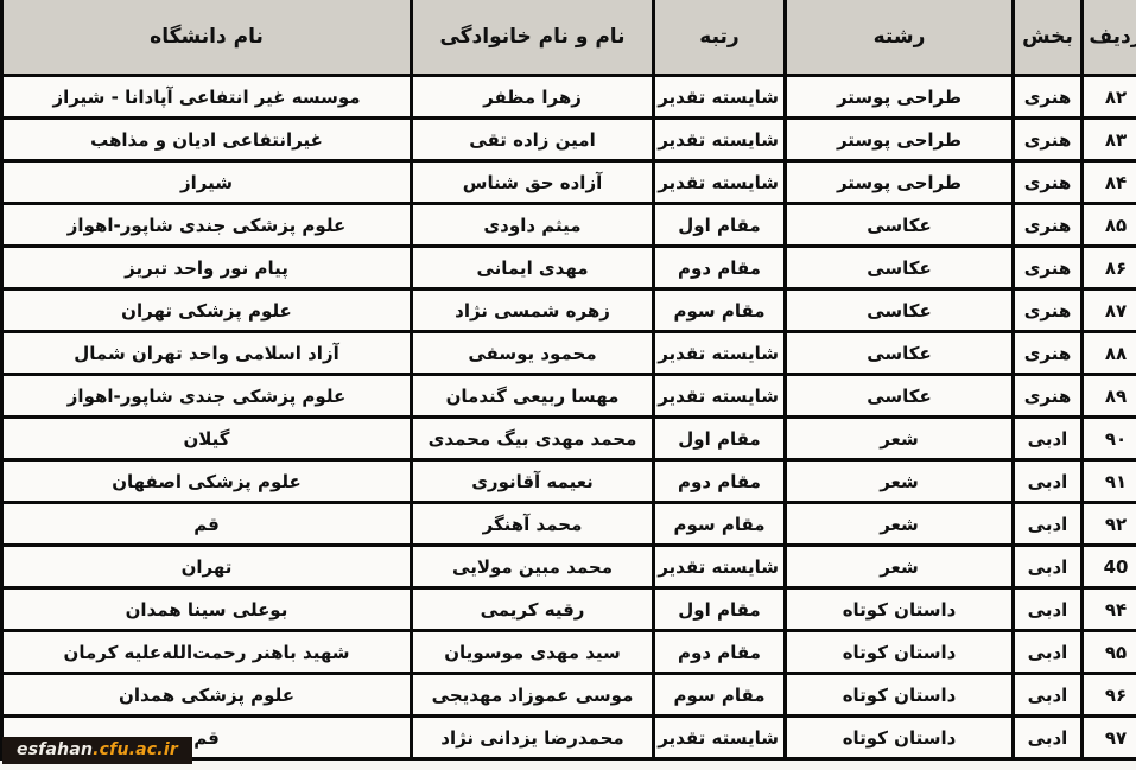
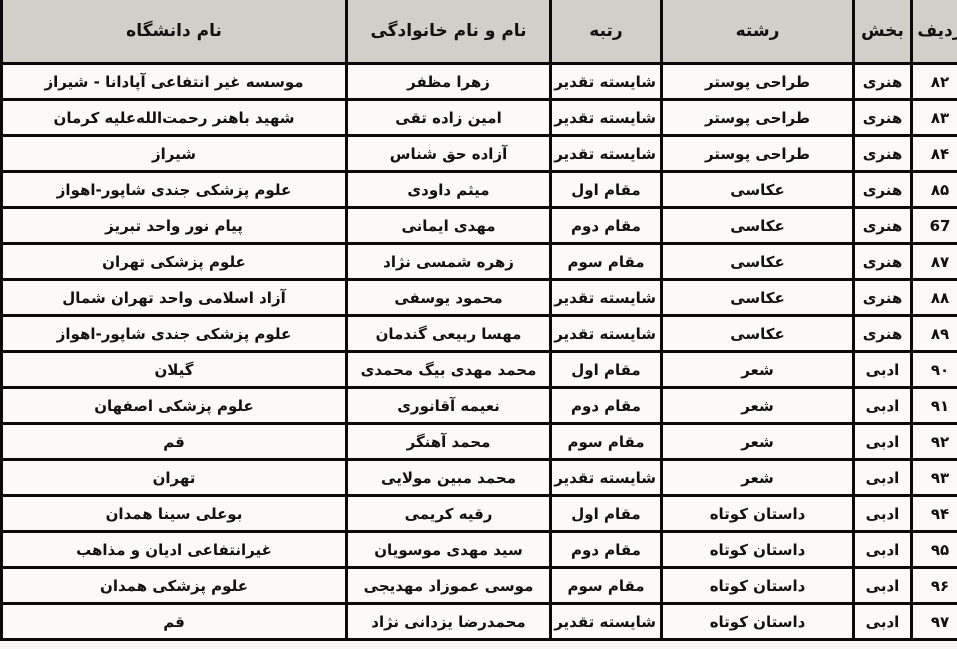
  دیف	بخش	رشته	رتبه	نام و نام خانوادگی	نام دانشگاه
  ۸۲	هنری	طراحی پوستر	شایسته تقدیر	زهرا مظفر	موسسه غیر انتفاعی آپادانا - شیراز
- ۸۳	هنری	طراحی پوستر	شایسته تقدیر	امین زاده تقی	غیرانتفاعی ادیان و مذاهب
+ ۸۳	هنری	طراحی پوستر	شایسته تقدیر	امین زاده تقی	شهید باهنر رحمت‌الله‌علیه کرمان
  ۸۴	هنری	طراحی پوستر	شایسته تقدیر	آزاده حق شناس	شیراز
  ۸۵	هنری	عکاسی	مقام اول	میثم داودی	علوم پزشکی جندی شاپور-اهواز
- ۸۶	هنری	عکاسی	مقام دوم	مهدی ایمانی	پیام نور واحد تبریز
+ 67	هنری	عکاسی	مقام دوم	مهدی ایمانی	پیام نور واحد تبریز
  ۸۷	هنری	عکاسی	مقام سوم	زهره شمسی نژاد	علوم پزشکی تهران
  ۸۸	هنری	عکاسی	شایسته تقدیر	محمود یوسفی	آزاد اسلامی واحد تهران شمال
  ۸۹	هنری	عکاسی	شایسته تقدیر	مهسا ربیعی گندمان	علوم پزشکی جندی شاپور-اهواز
  ۹۰	ادبی	شعر	مقام اول	محمد مهدی بیگ محمدی	گیلان
  ۹۱	ادبی	شعر	مقام دوم	نعیمه آقانوری	علوم پزشکی اصفهان
  ۹۲	ادبی	شعر	مقام سوم	محمد آهنگر	قم
- 40	ادبی	شعر	شایسته تقدیر	محمد مبین مولایی	تهران
+ ۹۳	ادبی	شعر	شایسته تقدیر	محمد مبین مولایی	تهران
  ۹۴	ادبی	داستان کوتاه	مقام اول	رقیه کریمی	بوعلی سینا همدان
- ۹۵	ادبی	داستان کوتاه	مقام دوم	سید مهدی موسویان	شهید باهنر رحمت‌الله‌علیه کرمان
+ ۹۵	ادبی	داستان کوتاه	مقام دوم	سید مهدی موسویان	غیرانتفاعی ادیان و مذاهب
  ۹۶	ادبی	داستان کوتاه	مقام سوم	موسی عموزاد مهدیجی	علوم پزشکی همدان
  ۹۷	ادبی	داستان کوتاه	شایسته تقدیر	محمدرضا یزدانی نژاد	قم
- esfahan.cfu.ac.ir
